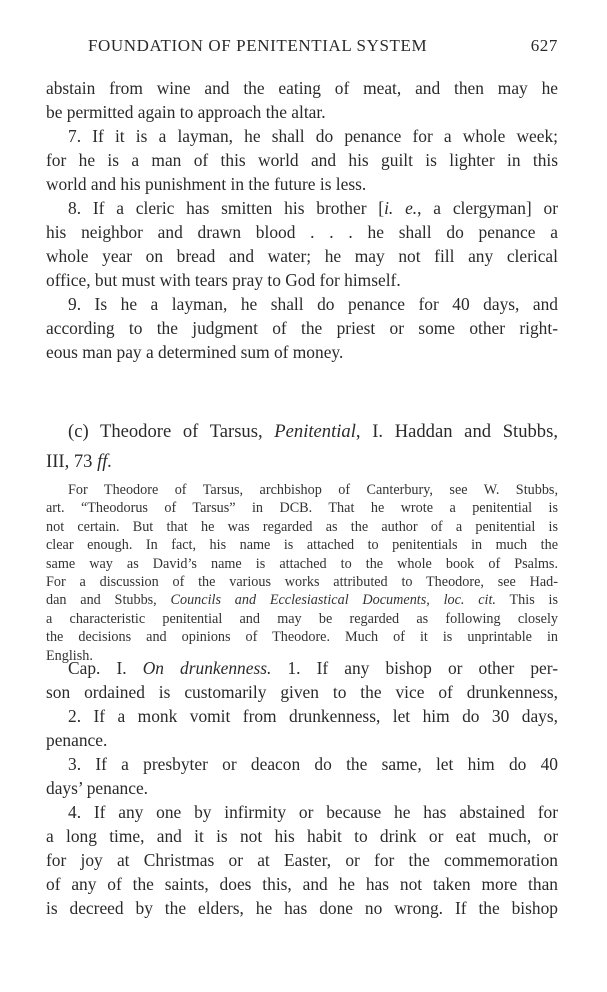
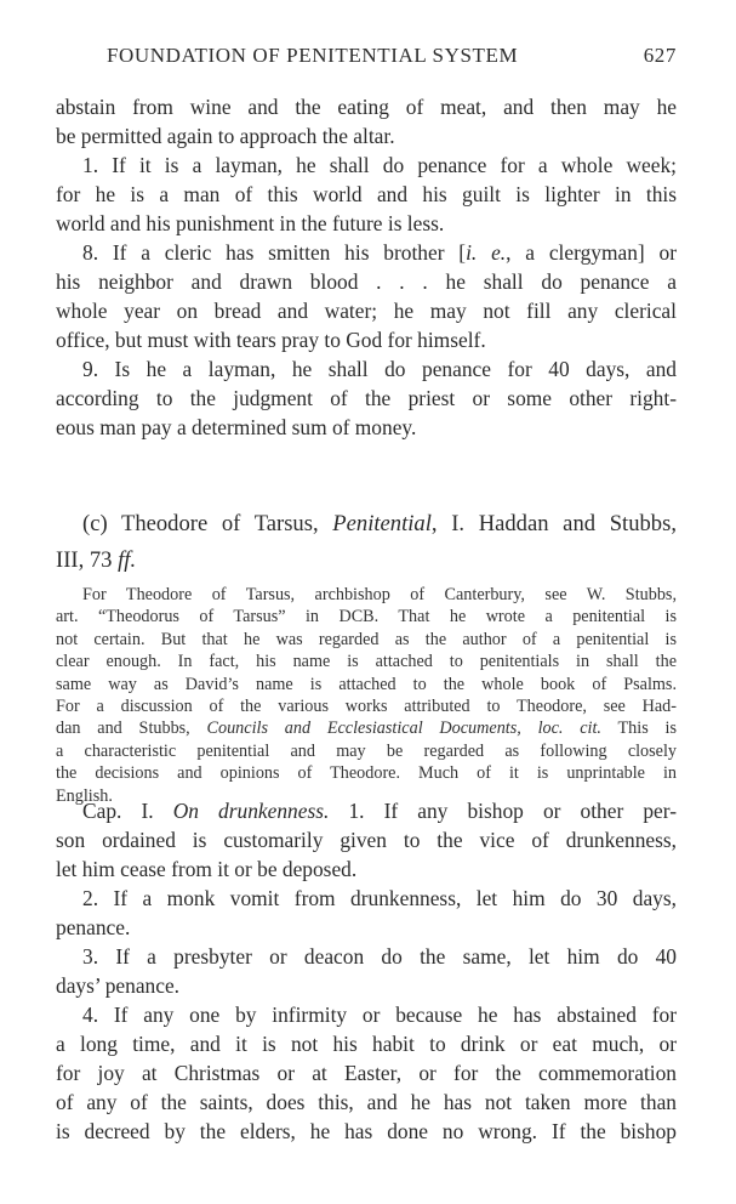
  FOUNDATION OF PENITENTIAL SYSTEM
  627
  abstain from wine and the eating of meat, and then may he
  be permitted again to approach the altar.
- 7. If it is a layman, he shall do penance for a whole week;
+ 1. If it is a layman, he shall do penance for a whole week;
  for he is a man of this world and his guilt is lighter in this
  world and his punishment in the future is less.
  8. If a cleric has smitten his brother [i. e., a clergyman] or
  his neighbor and drawn blood . . . he shall do penance a
  whole year on bread and water; he may not fill any clerical
  office, but must with tears pray to God for himself.
  9. Is he a layman, he shall do penance for 40 days, and
  according to the judgment of the priest or some other right-
  eous man pay a determined sum of money.
  (c) Theodore of Tarsus, Penitential, I. Haddan and Stubbs,
  III, 73 ff.
  For Theodore of Tarsus, archbishop of Canterbury, see W. Stubbs,
  art. “Theodorus of Tarsus” in DCB. That he wrote a penitential is
  not certain. But that he was regarded as the author of a penitential is
- clear enough. In fact, his name is attached to penitentials in much the
+ clear enough. In fact, his name is attached to penitentials in shall the
  same way as David’s name is attached to the whole book of Psalms.
  For a discussion of the various works attributed to Theodore, see Had-
  dan and Stubbs, Councils and Ecclesiastical Documents, loc. cit. This is
  a characteristic penitential and may be regarded as following closely
  the decisions and opinions of Theodore. Much of it is unprintable in
  English.
  Cap. I. On drunkenness. 1. If any bishop or other per-
  son ordained is customarily given to the vice of drunkenness,
+ let him cease from it or be deposed.
  2. If a monk vomit from drunkenness, let him do 30 days,
  penance.
  3. If a presbyter or deacon do the same, let him do 40
  days’ penance.
  4. If any one by infirmity or because he has abstained for
  a long time, and it is not his habit to drink or eat much, or
  for joy at Christmas or at Easter, or for the commemoration
  of any of the saints, does this, and he has not taken more than
  is decreed by the elders, he has done no wrong. If the bishop
